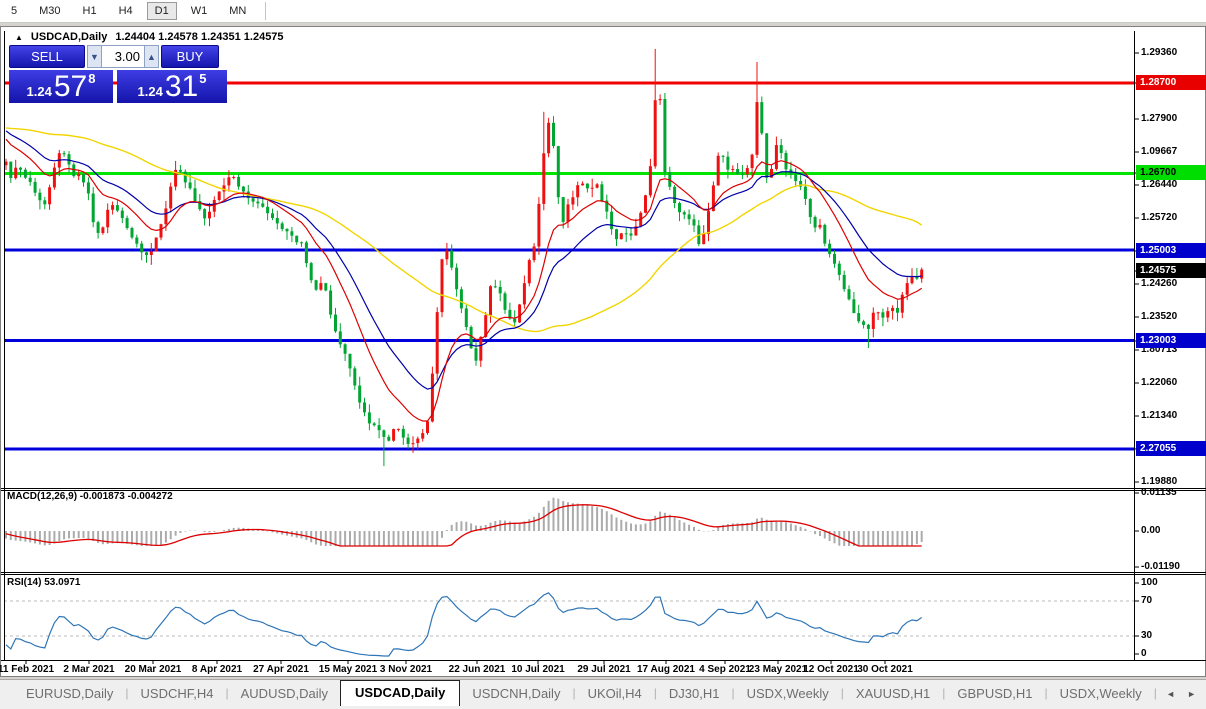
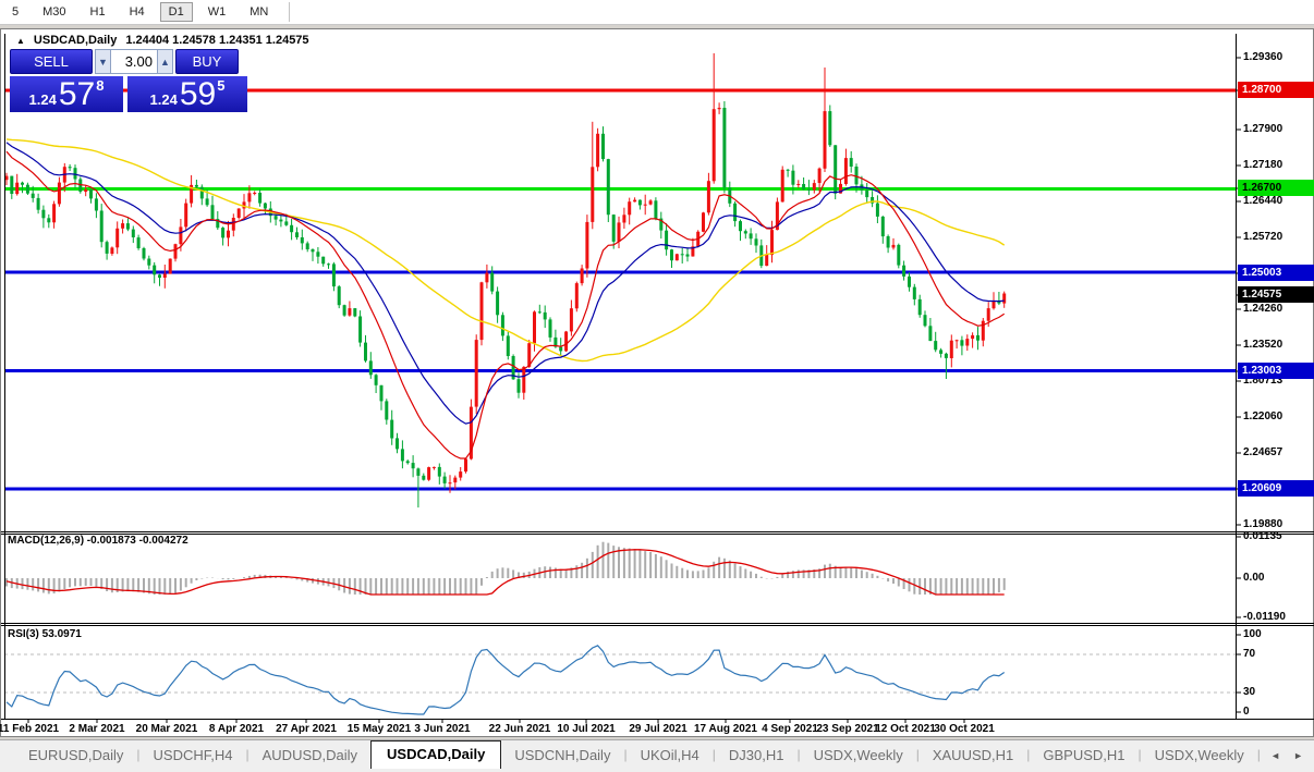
  5
  M30
  H1
  H4
  D1
  W1
  MN
  ▲
  USDCAD,Daily
  1.24404 1.24578 1.24351 1.24575
  SELL
  ▼
  3.00
  ▲
  BUY
  1.24
  57
  8
  1.24
- 31
+ 59
  5
  MACD(12,26,9) -0.001873 -0.004272
- RSI(14) 53.0971
+ RSI(3) 53.0971
  1.29360
  1.27900
- 1.09667
+ 1.27180
  1.26440
  1.25720
  1.24260
  1.23520
  1.80713
  1.22060
- 1.21340
+ 2.24657
  1.19880
  0.01135
  0.00
  -0.01190
  100
  70
  30
  0
  1.28700
  1.26700
  1.25003
  1.24575
  1.23003
- 2.27055
+ 1.20609
  11 Feb 2021
  2 Mar 2021
  20 Mar 2021
  8 Apr 2021
  27 Apr 2021
  15 May 2021
- 3 Nov 2021
+ 3 Jun 2021
  22 Jun 2021
  10 Jul 2021
  29 Jul 2021
  17 Aug 2021
  4 Sep 2021
- 23 May 2021
+ 23 Sep 2021
  12 Oct 2021
  30 Oct 2021
  EURUSD,Daily
  |
  USDCHF,H4
  |
  AUDUSD,Daily
  USDCAD,Daily
  USDCNH,Daily
  |
  UKOil,H4
  |
  DJ30,H1
  |
  USDX,Weekly
  |
  XAUUSD,H1
  |
  GBPUSD,H1
  |
  USDX,Weekly
  |
  ◄
  ►
